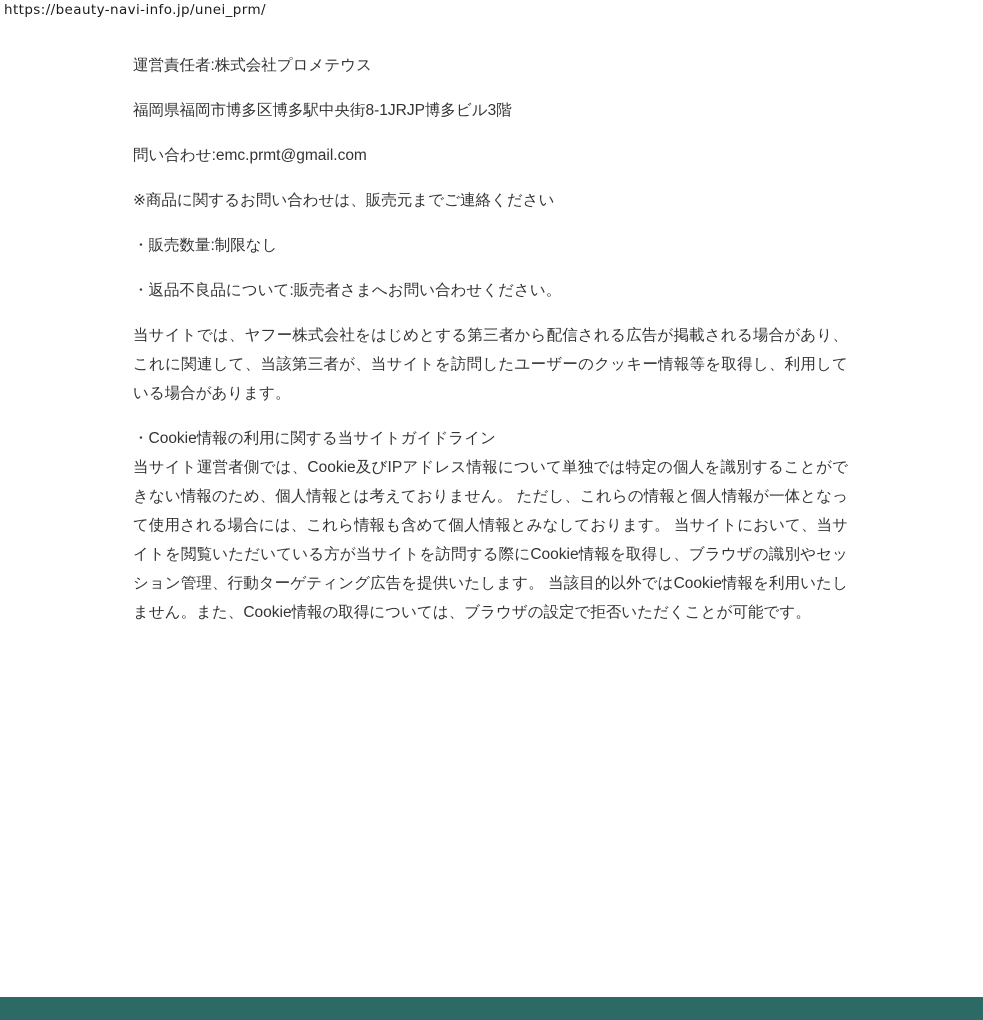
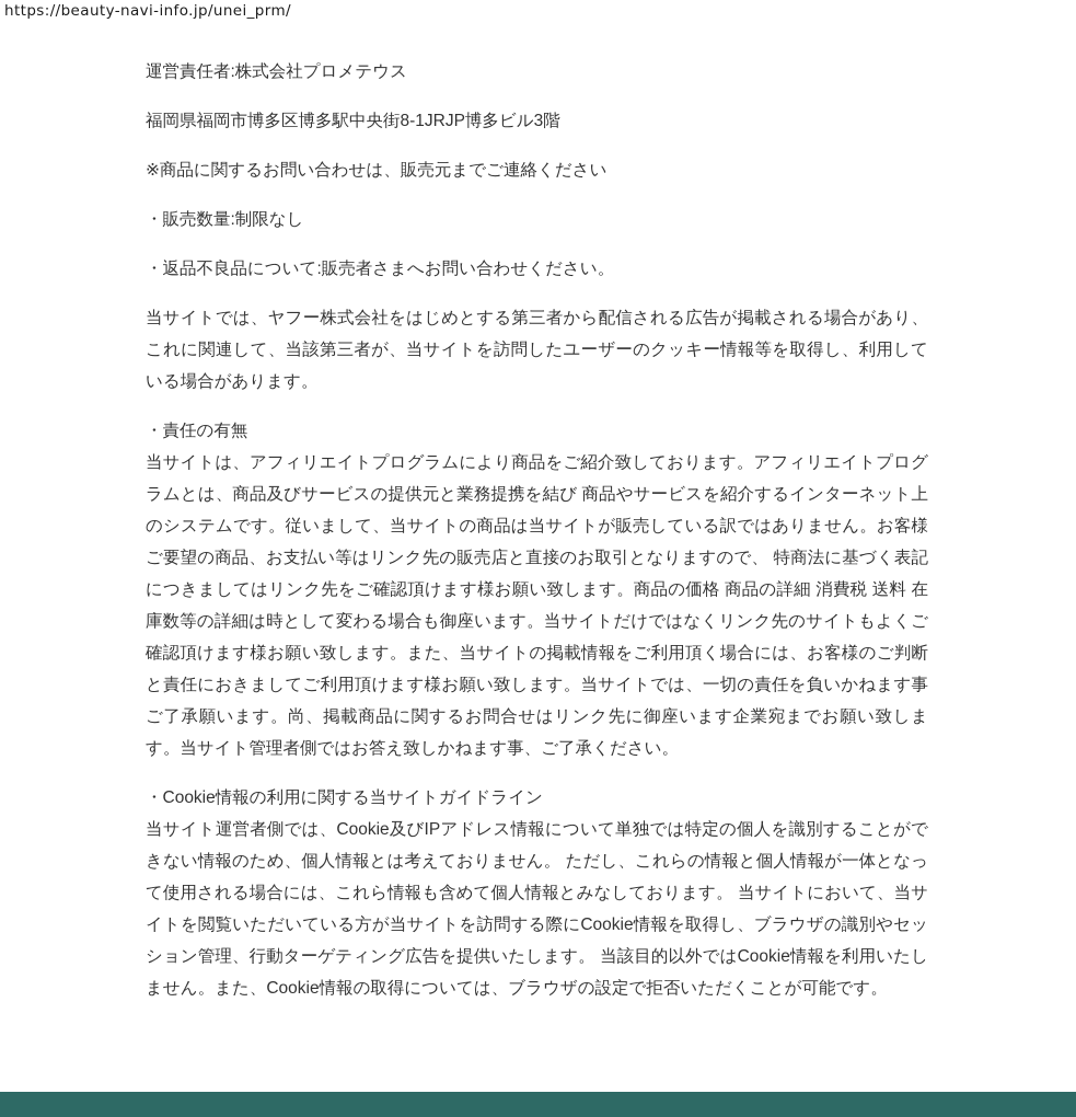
  https://beauty-navi-info.jp/unei_prm/
  運営責任者:株式会社プロメテウス
  福岡県福岡市博多区博多駅中央街8-1JRJP博多ビル3階
- 問い合わせ:emc.prmt@gmail.com
  ※商品に関するお問い合わせは、販売元までご連絡ください
  ・販売数量:制限なし
  ・返品不良品について:販売者さまへお問い合わせください。
  当サイトでは、ヤフー株式会社をはじめとする第三者から配信される広告が掲載される場合があり、これに関連して、当該第三者が、当サイトを訪問したユーザーのクッキー情報等を取得し、利用している場合があります。
+ ・責任の有無
+ 当サイトは、アフィリエイトプログラムにより商品をご紹介致しております。アフィリエイトプログラムとは、商品及びサービスの提供元と業務提携を結び 商品やサービスを紹介するインターネット上のシステムです。従いまして、当サイトの商品は当サイトが販売している訳ではありません。お客様ご要望の商品、お支払い等はリンク先の販売店と直接のお取引となりますので、 特商法に基づく表記 につきましてはリンク先をご確認頂けます様お願い致します。商品の価格 商品の詳細 消費税 送料 在庫数等の詳細は時として変わる場合も御座います。当サイトだけではなくリンク先のサイトもよくご確認頂けます様お願い致します。また、当サイトの掲載情報をご利用頂く場合には、お客様のご判断と責任におきましてご利用頂けます様お願い致します。当サイトでは、一切の責任を負いかねます事ご了承願います。尚、掲載商品に関するお問合せはリンク先に御座います企業宛までお願い致します。当サイト管理者側ではお答え致しかねます事、ご了承ください。
  ・Cookie情報の利用に関する当サイトガイドライン
  当サイト運営者側では、Cookie及びIPアドレス情報について単独では特定の個人を識別することができない情報のため、個人情報とは考えておりません。 ただし、これらの情報と個人情報が一体となって使用される場合には、これら情報も含めて個人情報とみなしております。 当サイトにおいて、当サイトを閲覧いただいている方が当サイトを訪問する際にCookie情報を取得し、ブラウザの識別やセッション管理、行動ターゲティング広告を提供いたします。 当該目的以外ではCookie情報を利用いたしません。また、Cookie情報の取得については、ブラウザの設定で拒否いただくことが可能です。
